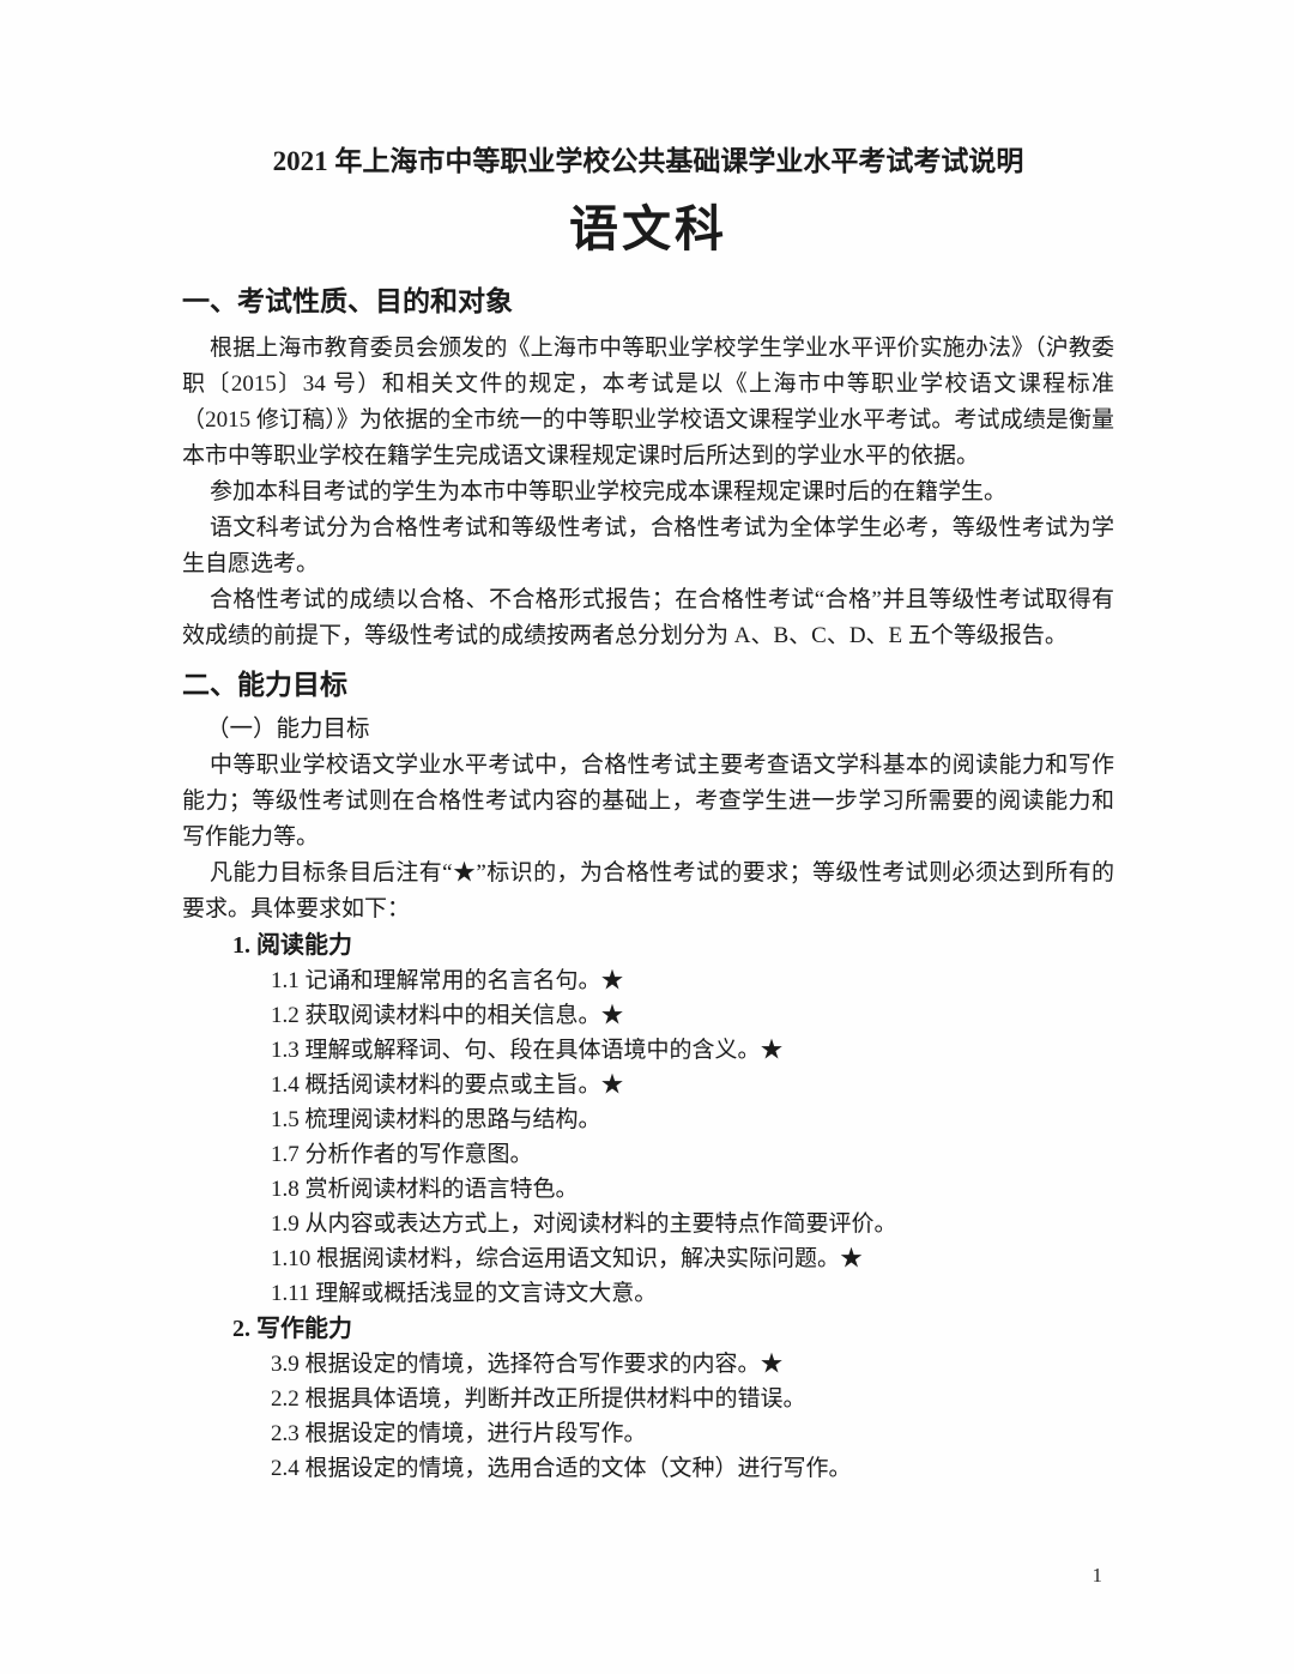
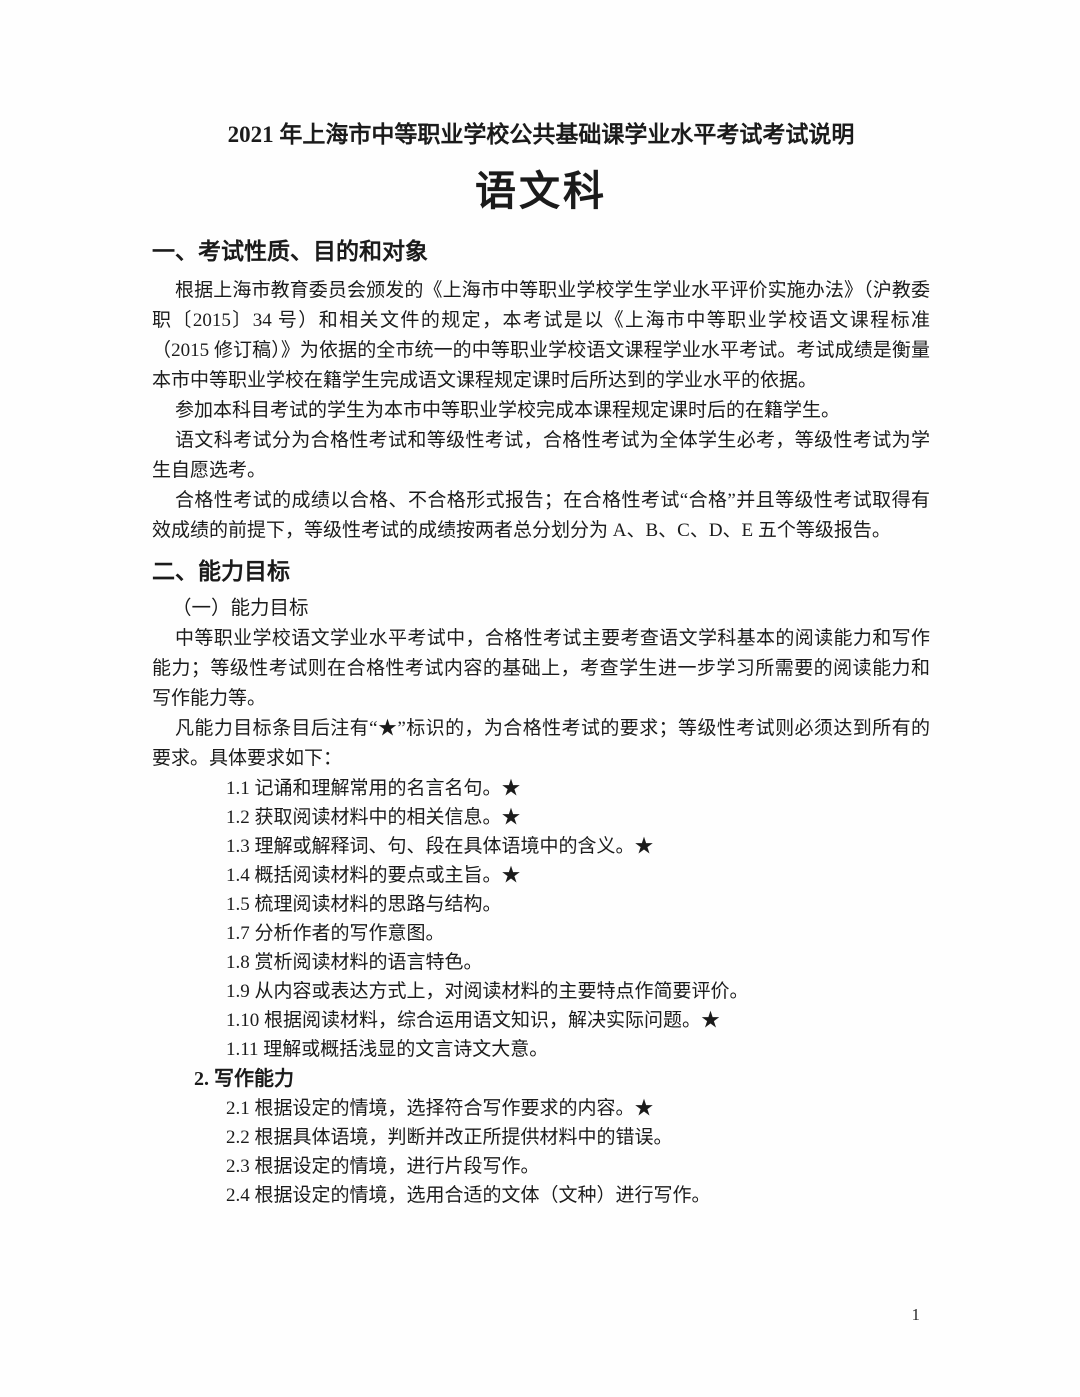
  2021 年上海市中等职业学校公共基础课学业水平考试考试说明
  语文科
  一、考试性质、目的和对象
  根据上海市教育委员会颁发的《上海市中等职业学校学生学业水平评价实施办法》（沪教委职〔2015〕34 号）和相关文件的规定，本考试是以《上海市中等职业学校语文课程标准（2015 修订稿）》为依据的全市统一的中等职业学校语文课程学业水平考试。考试成绩是衡量本市中等职业学校在籍学生完成语文课程规定课时后所达到的学业水平的依据。
  参加本科目考试的学生为本市中等职业学校完成本课程规定课时后的在籍学生。
  语文科考试分为合格性考试和等级性考试，合格性考试为全体学生必考，等级性考试为学生自愿选考。
  合格性考试的成绩以合格、不合格形式报告；在合格性考试“合格”并且等级性考试取得有效成绩的前提下，等级性考试的成绩按两者总分划分为 A、B、C、D、E 五个等级报告。
  二、能力目标
  （一）能力目标
  中等职业学校语文学业水平考试中，合格性考试主要考查语文学科基本的阅读能力和写作能力；等级性考试则在合格性考试内容的基础上，考查学生进一步学习所需要的阅读能力和写作能力等。
  凡能力目标条目后注有“★”标识的，为合格性考试的要求；等级性考试则必须达到所有的要求。具体要求如下：
- 1. 阅读能力
  1.1 记诵和理解常用的名言名句。★
  1.2 获取阅读材料中的相关信息。★
  1.3 理解或解释词、句、段在具体语境中的含义。★
  1.4 概括阅读材料的要点或主旨。★
  1.5 梳理阅读材料的思路与结构。
  1.7 分析作者的写作意图。
  1.8 赏析阅读材料的语言特色。
  1.9 从内容或表达方式上，对阅读材料的主要特点作简要评价。
  1.10 根据阅读材料，综合运用语文知识，解决实际问题。★
  1.11 理解或概括浅显的文言诗文大意。
  2. 写作能力
- 3.9 根据设定的情境，选择符合写作要求的内容。★
+ 2.1 根据设定的情境，选择符合写作要求的内容。★
  2.2 根据具体语境，判断并改正所提供材料中的错误。
  2.3 根据设定的情境，进行片段写作。
  2.4 根据设定的情境，选用合适的文体（文种）进行写作。
  1
